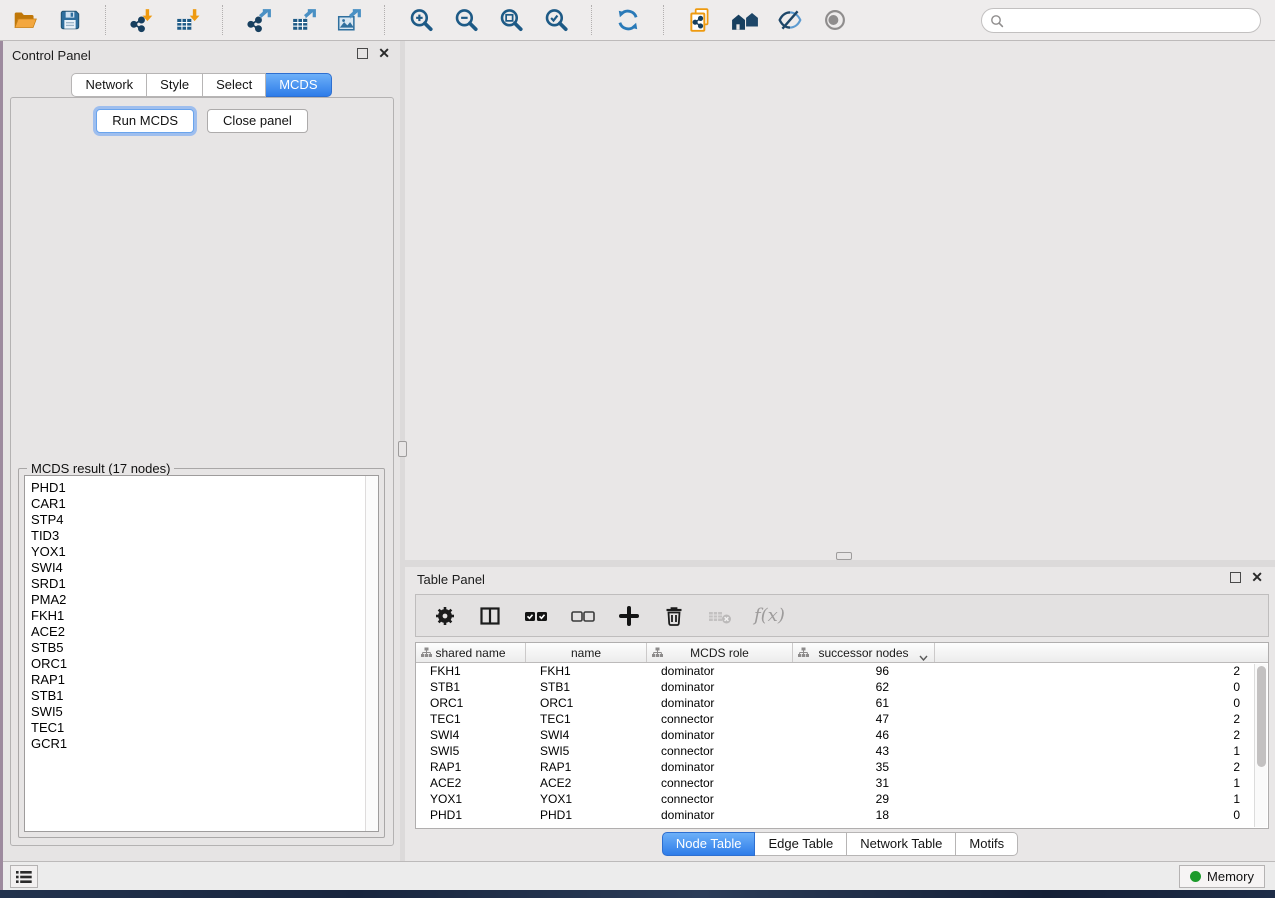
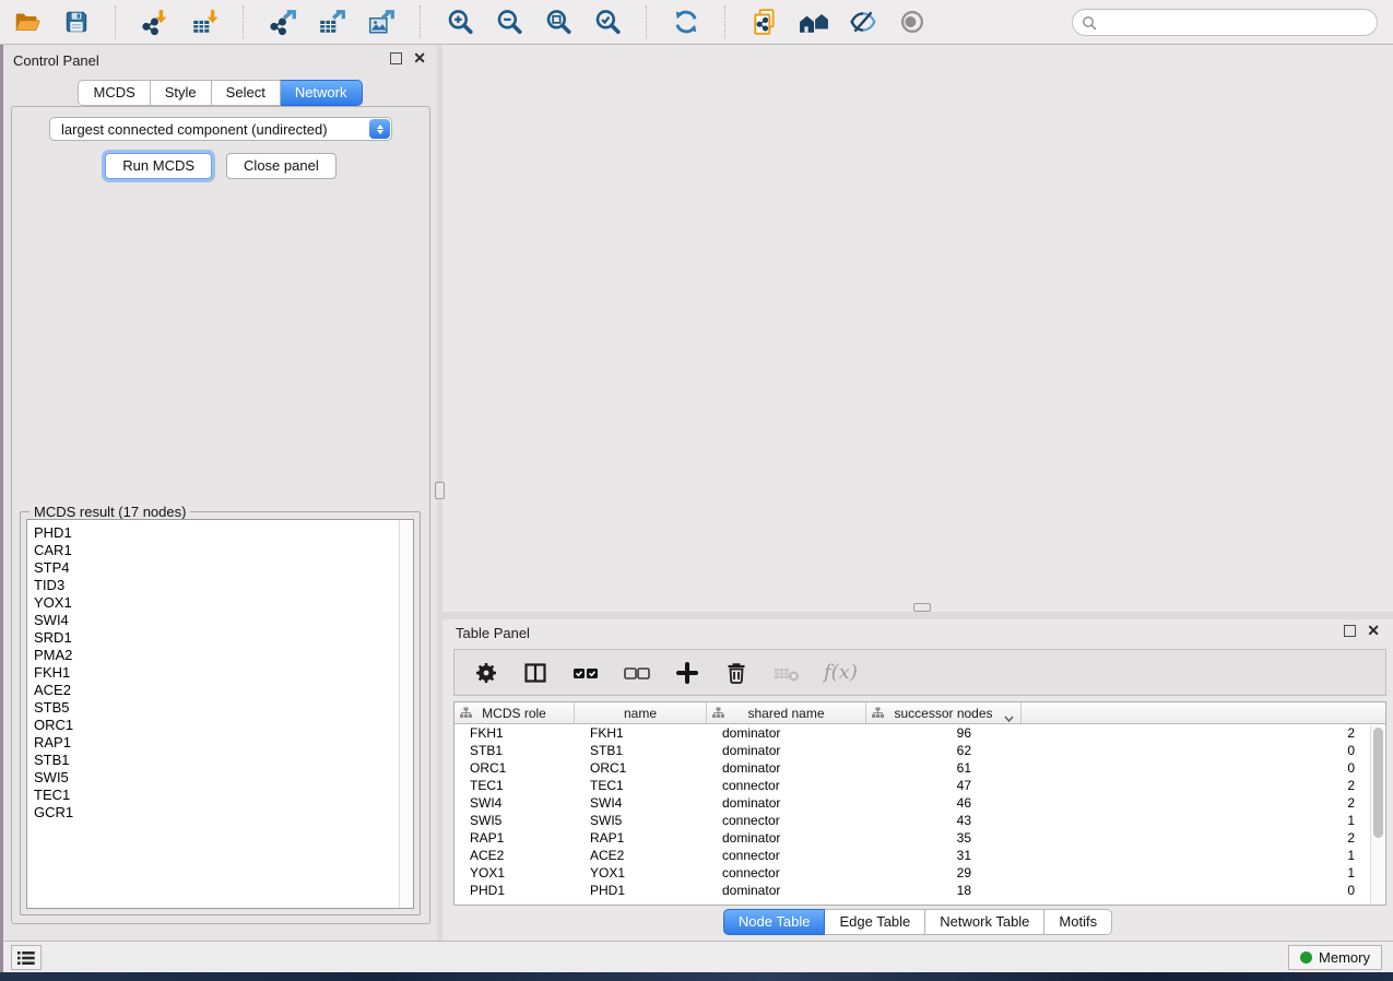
  Control Panel
  ✕
- Network
+ MCDS
  Style
  Select
- MCDS
+ Network
+ largest connected component (undirected)
  Run MCDS
  Close panel
  MCDS result (17 nodes)
  PHD1
  CAR1
  STP4
  TID3
  YOX1
  SWI4
  SRD1
  PMA2
  FKH1
  ACE2
  STB5
  ORC1
  RAP1
  STB1
  SWI5
  TEC1
  GCR1
  Table Panel
  ✕
  f(x)
- shared name
+ MCDS role
  name
- MCDS role
+ shared name
  successor nodes
  FKH1
  FKH1
  dominator
  96
  2
  STB1
  STB1
  dominator
  62
  0
  ORC1
  ORC1
  dominator
  61
  0
  TEC1
  TEC1
  connector
  47
  2
  SWI4
  SWI4
  dominator
  46
  2
  SWI5
  SWI5
  connector
  43
  1
  RAP1
  RAP1
  dominator
  35
  2
  ACE2
  ACE2
  connector
  31
  1
  YOX1
  YOX1
  connector
  29
  1
  PHD1
  PHD1
  dominator
  18
  0
  Node Table
  Edge Table
  Network Table
  Motifs
  Memory
